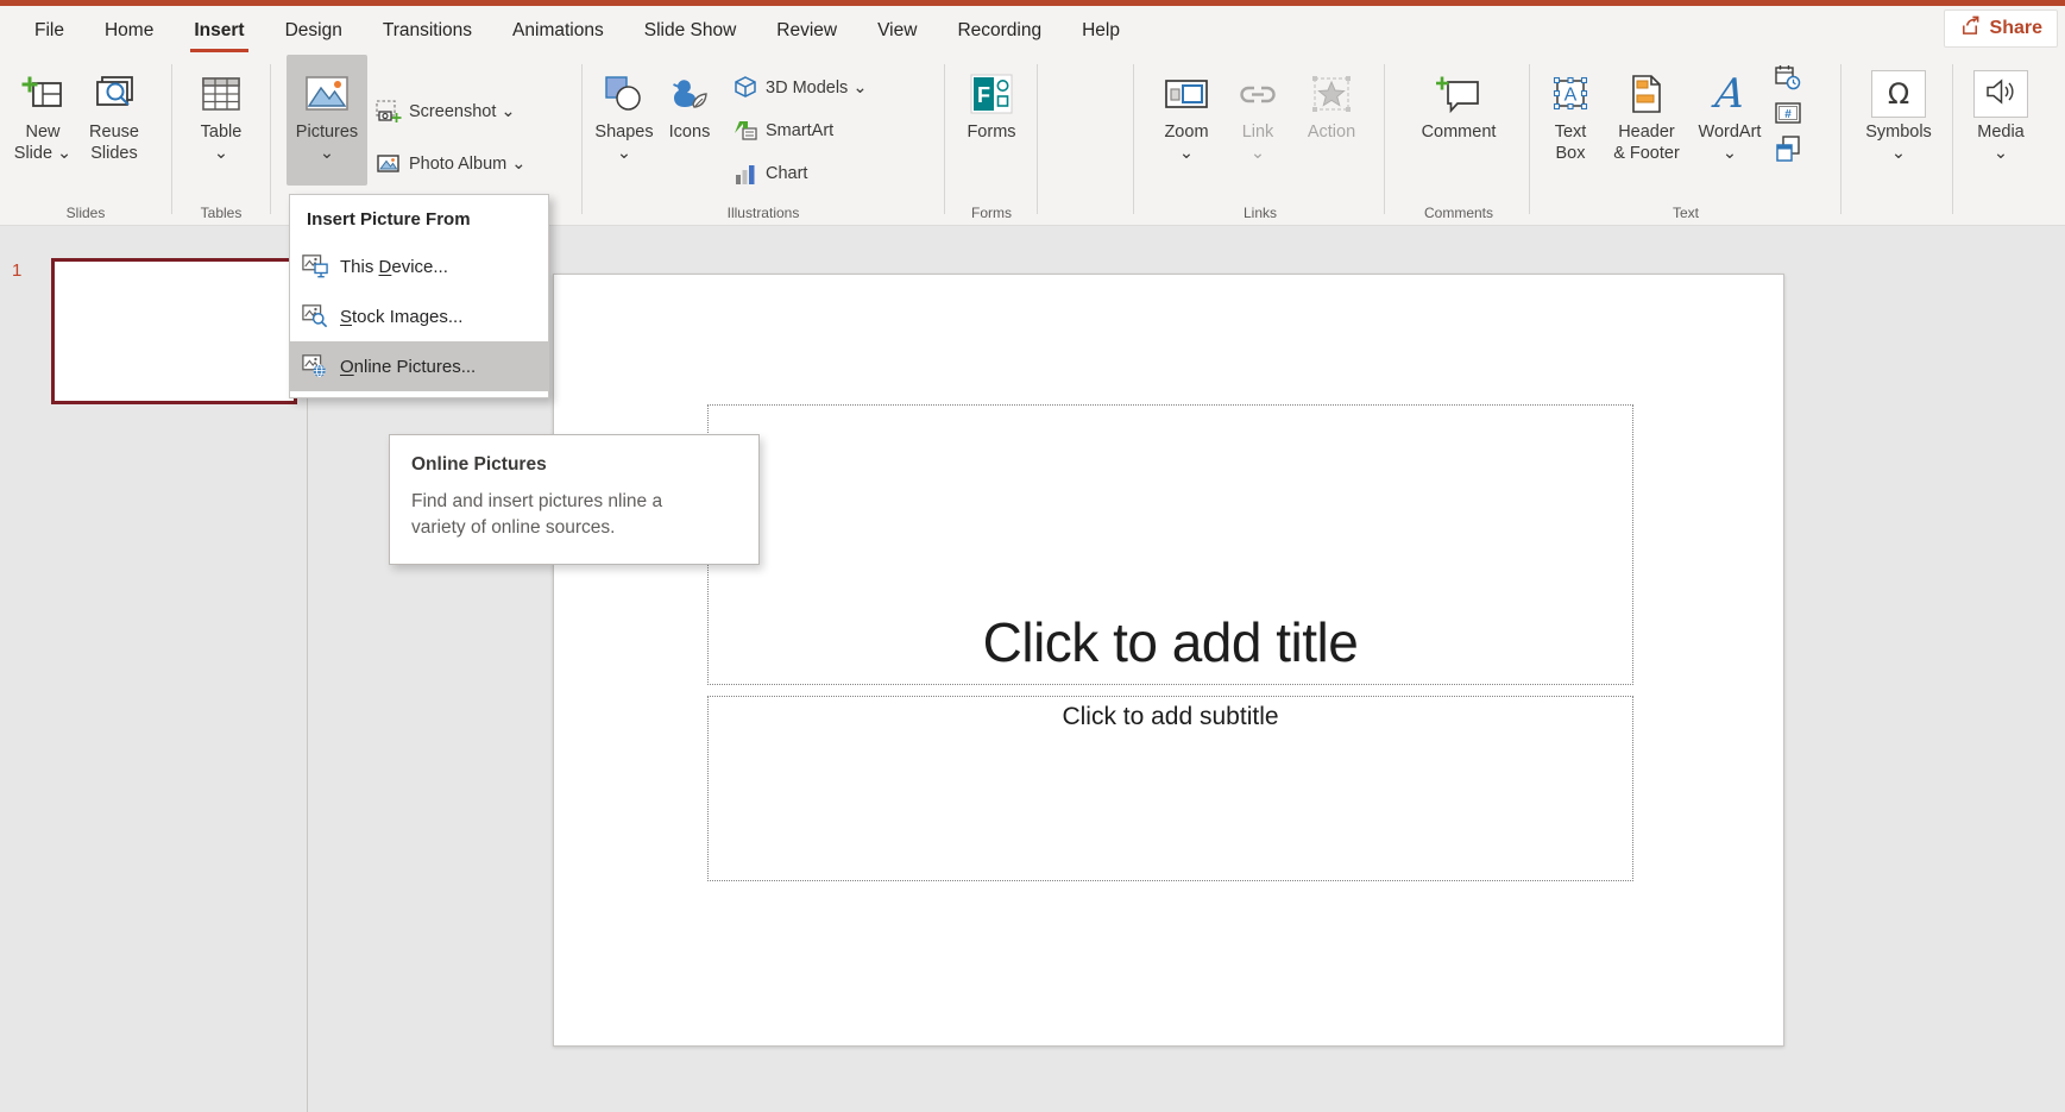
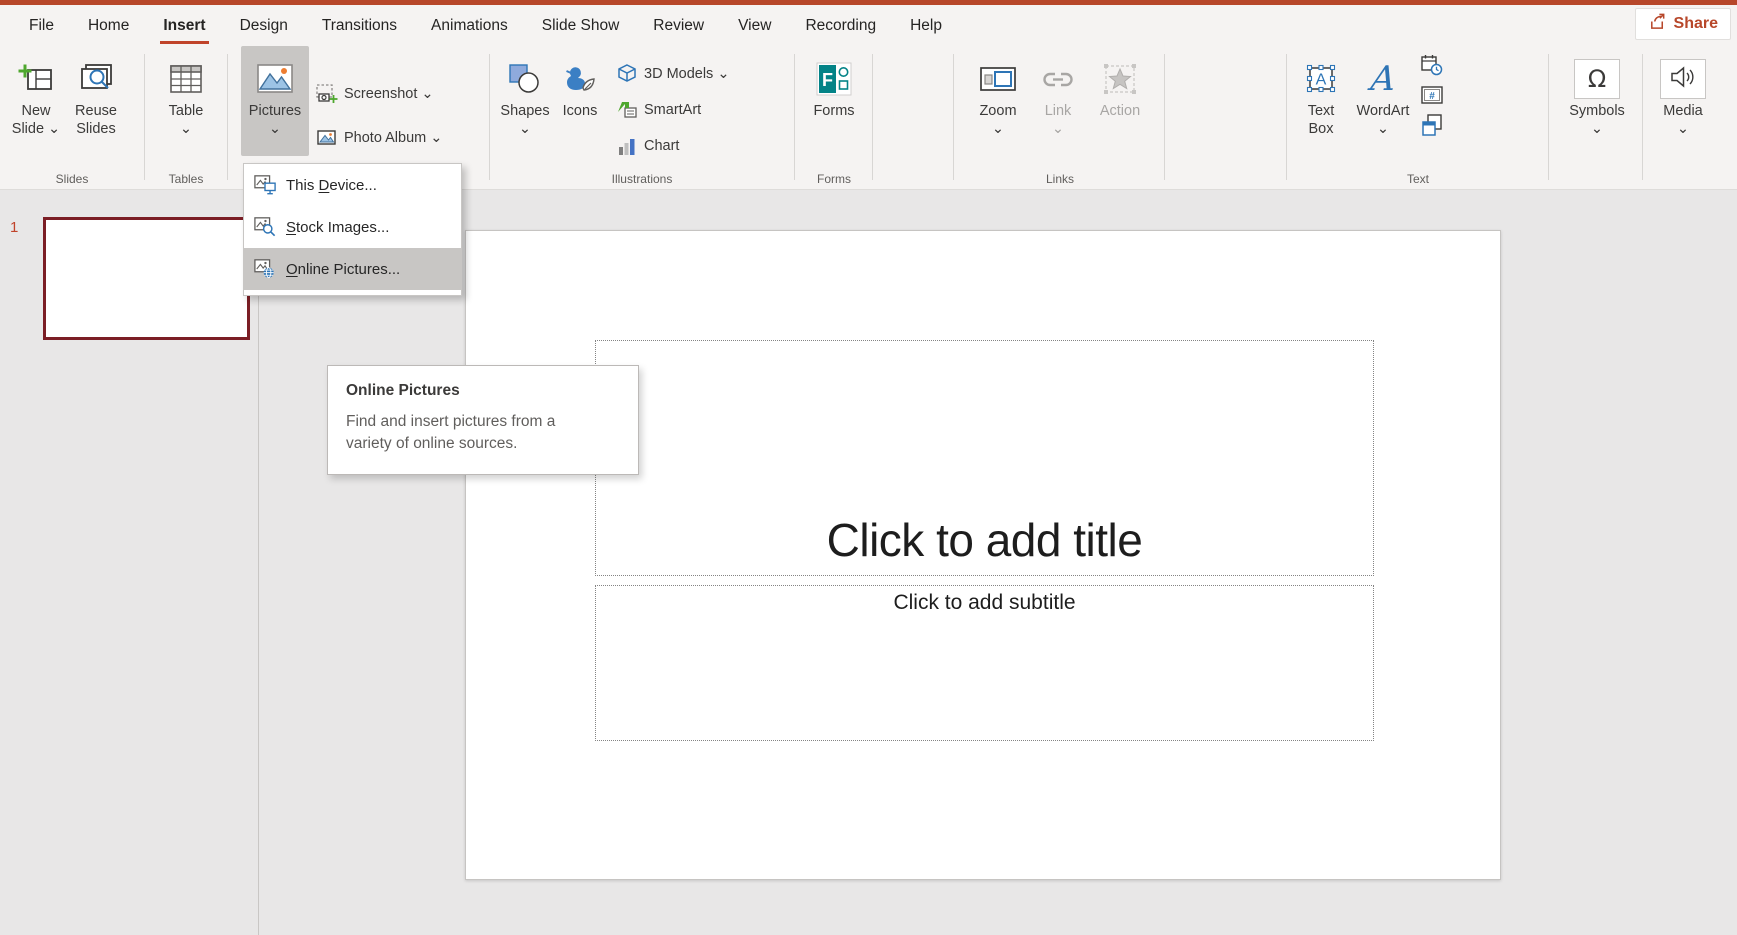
  File
  Home
  Insert
  Design
  Transitions
  Animations
  Slide Show
  Review
  View
  Recording
  Help
  Share
  New
  Slide ⌄
  Reuse
  Slides
  Slides
  Table
  ⌄
  Tables
  Pictures
  ⌄
  Screenshot ⌄
  Photo Album ⌄
  Shapes
  ⌄
  Icons
  3D Models ⌄
  SmartArt
  Chart
  Illustrations
  F
  Forms
  Forms
  Zoom
  ⌄
  Link
  ⌄
  Action
  Links
- Comment
- Comments
  A
  Text
  Box
- Header
- & Footer
  WordArt
  ⌄
  #
  Text
  Ω
  Symbols
  ⌄
  Media
  ⌄
  1
  Click to add title
  Click to add subtitle
- Insert Picture From
  This Device...
  Stock Images...
  Online Pictures...
  Online Pictures
- Find and insert pictures nline a
+ Find and insert pictures from a
  variety of online sources.
